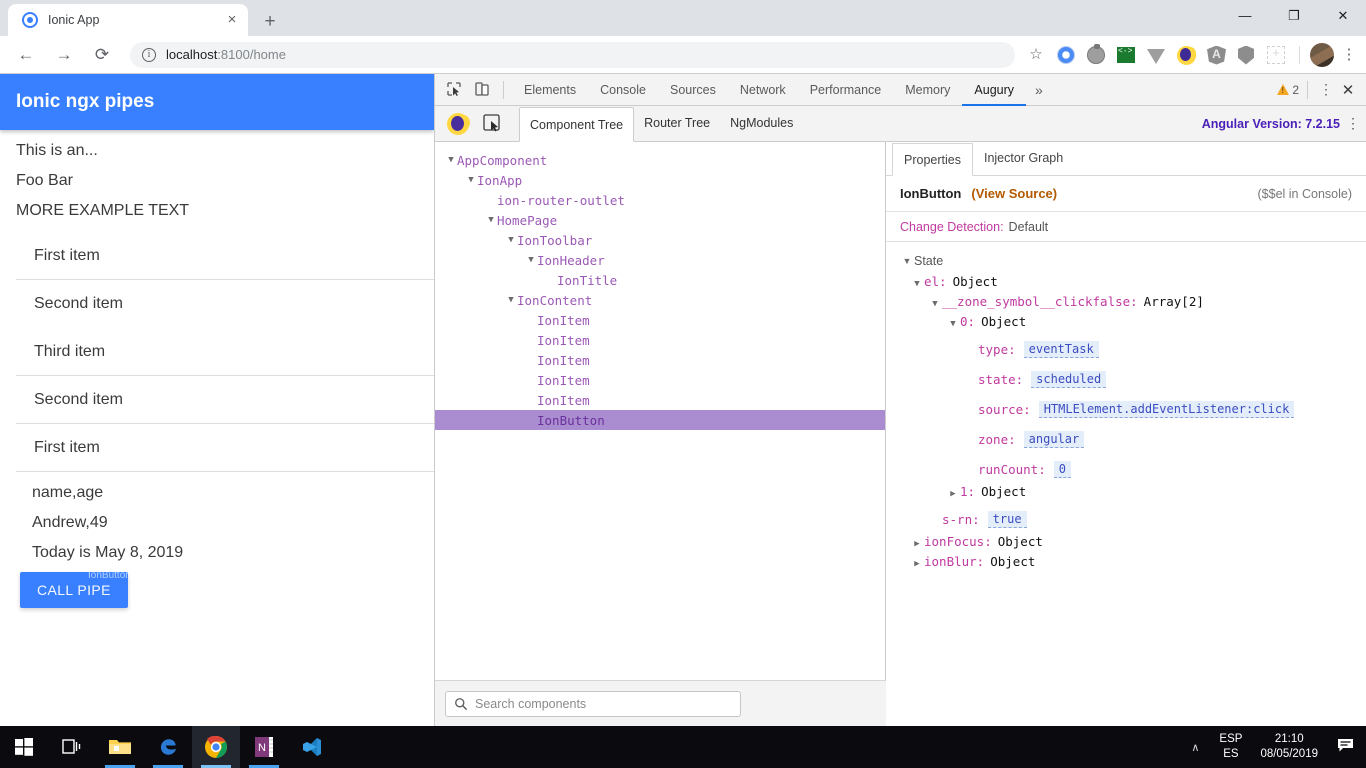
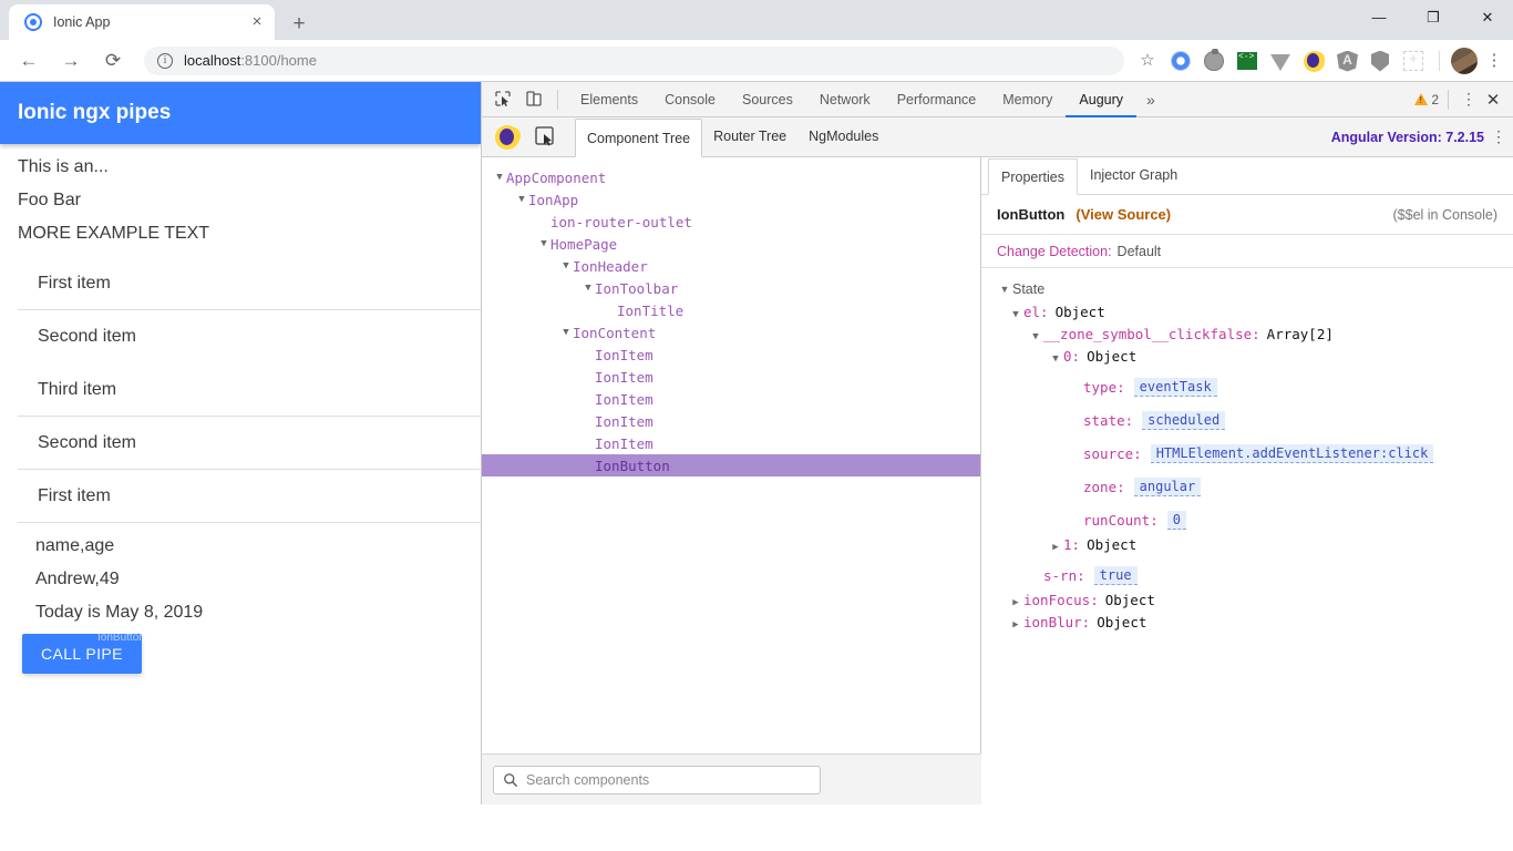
  Ionic App
  ×
  +
  —
  ❐
  ✕
  ←
  →
  ⟳
  i
  localhost:8100/home
  ☆
  ⋮
  Ionic ngx pipes
  This is an...
  Foo Bar
  MORE EXAMPLE TEXT
  First item
  Second item
  Third item
  Second item
  First item
  name,age
  Andrew,49
  Today is May 8, 2019
  CALL PIPE
  IonButton
  Elements
  Console
  Sources
  Network
  Performance
  Memory
  Augury
  »
  2
  ⋮
  ✕
  Component Tree
  Router Tree
  NgModules
  Angular Version: 7.2.15
  ⋮
  ▼
  AppComponent
  ▼
  IonApp
  ion-router-outlet
  ▼
  HomePage
  ▼
- IonToolbar
+ IonHeader
  ▼
- IonHeader
+ IonToolbar
  IonTitle
  ▼
  IonContent
  IonItem
  IonItem
  IonItem
  IonItem
  IonItem
  IonButton
  Search components
  Properties
  Injector Graph
  IonButton
  (View Source)
  ($$el in Console)
  Change Detection:
  Default
  ▼
  State
  ▼
  el:
  Object
  ▼
  __zone_symbol__clickfalse:
  Array[2]
  ▼
  0:
  Object
  type:
  eventTask
  state:
  scheduled
  source:
  HTMLElement.addEventListener:click
  zone:
  angular
  runCount:
  0
  ▶
  1:
  Object
  s-rn:
  true
  ▶
  ionFocus:
  Object
  ▶
  ionBlur:
  Object
- N
- ∧
- ESP
- ES
- 21:10
- 08/05/2019
